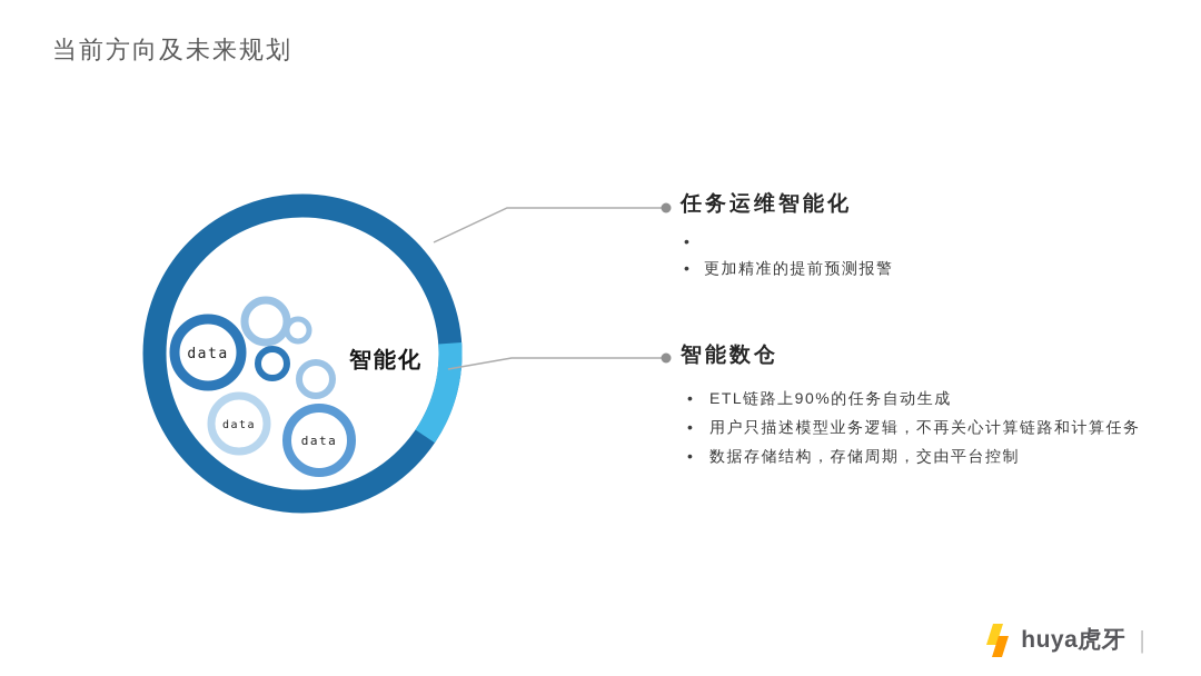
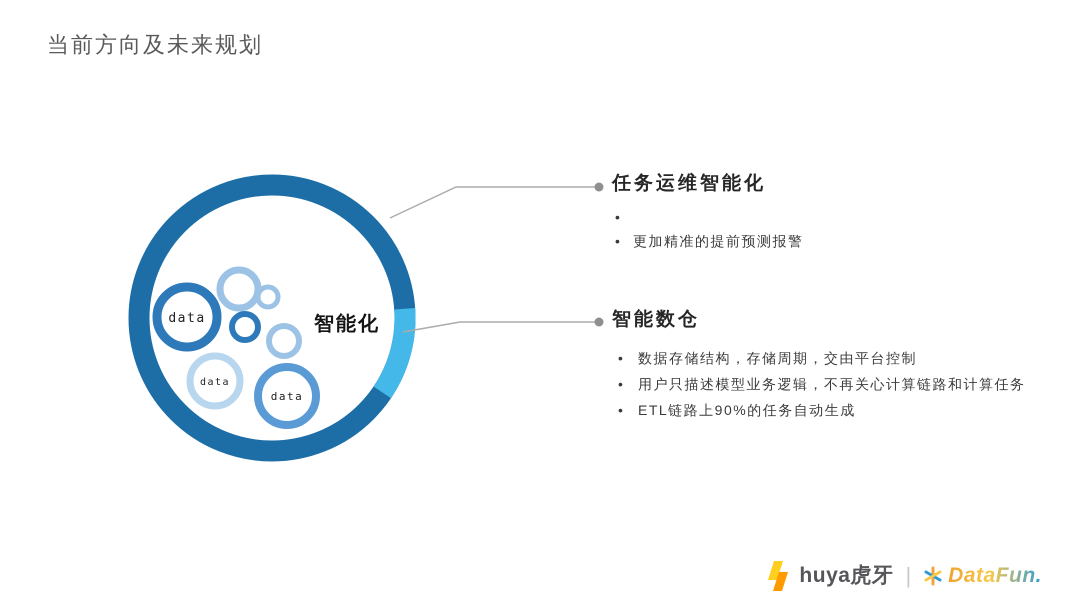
  当前方向及未来规划
  data
  data
  data
  智能化
  任务运维智能化
  •
  •
  更加精准的提前预测报警
  智能数仓
  •
- ETL链路上90%的任务自动生成
+ 数据存储结构，存储周期，交由平台控制
  •
  用户只描述模型业务逻辑，不再关心计算链路和计算任务
  •
- 数据存储结构，存储周期，交由平台控制
+ ETL链路上90%的任务自动生成
  huya虎牙
  |
+ DataFun.
